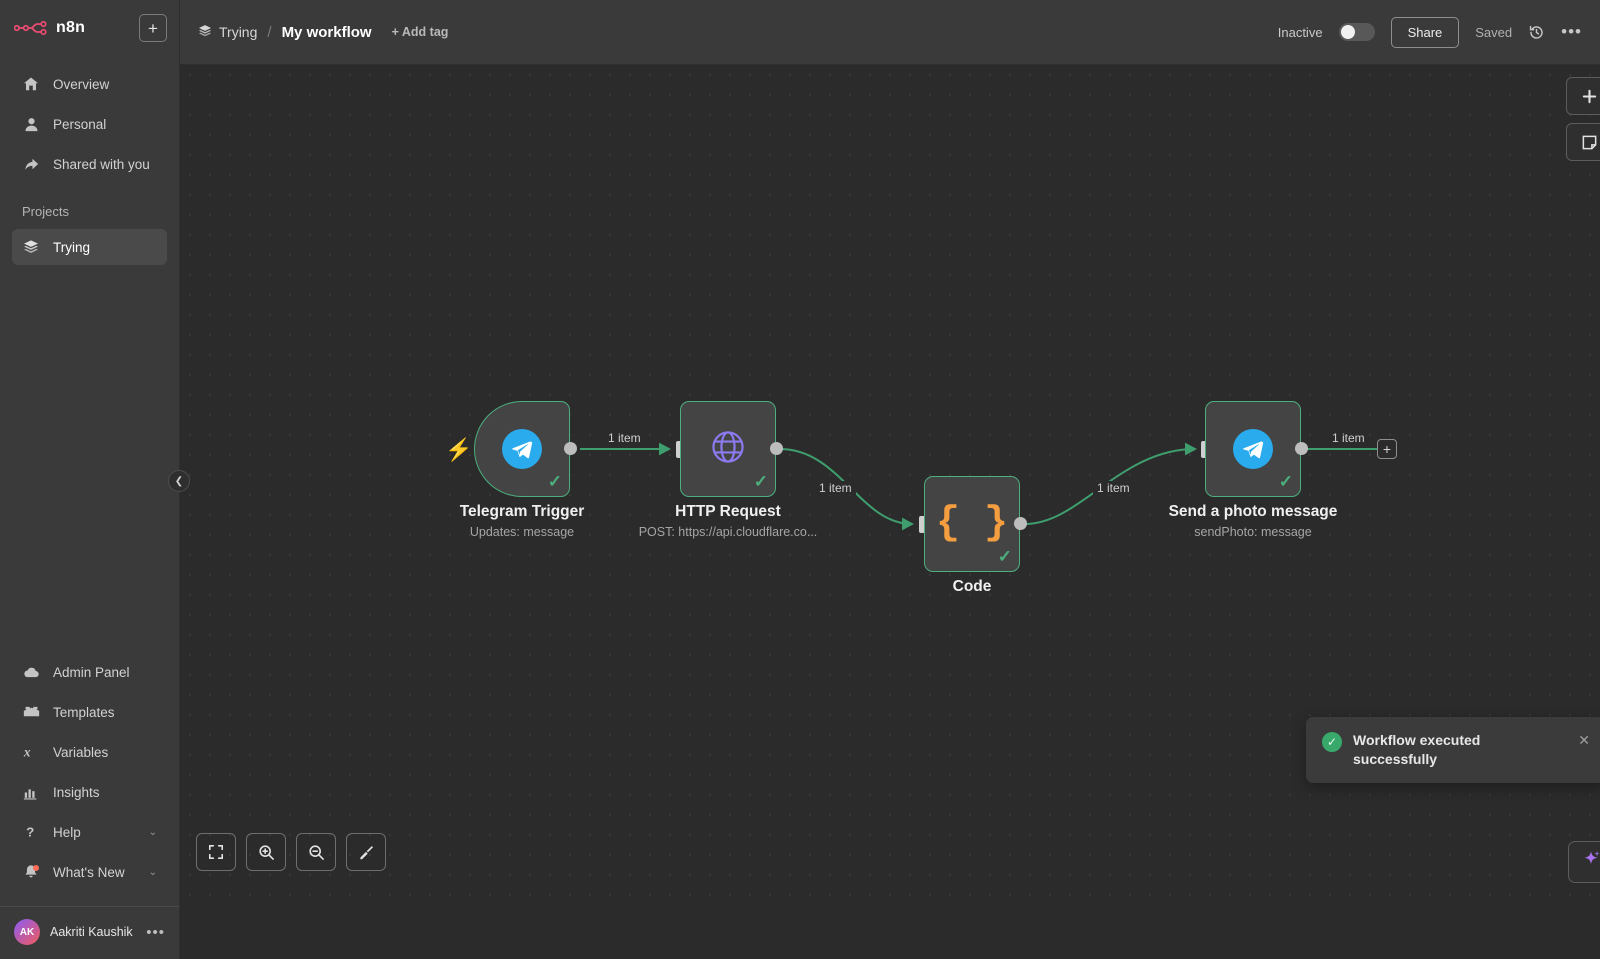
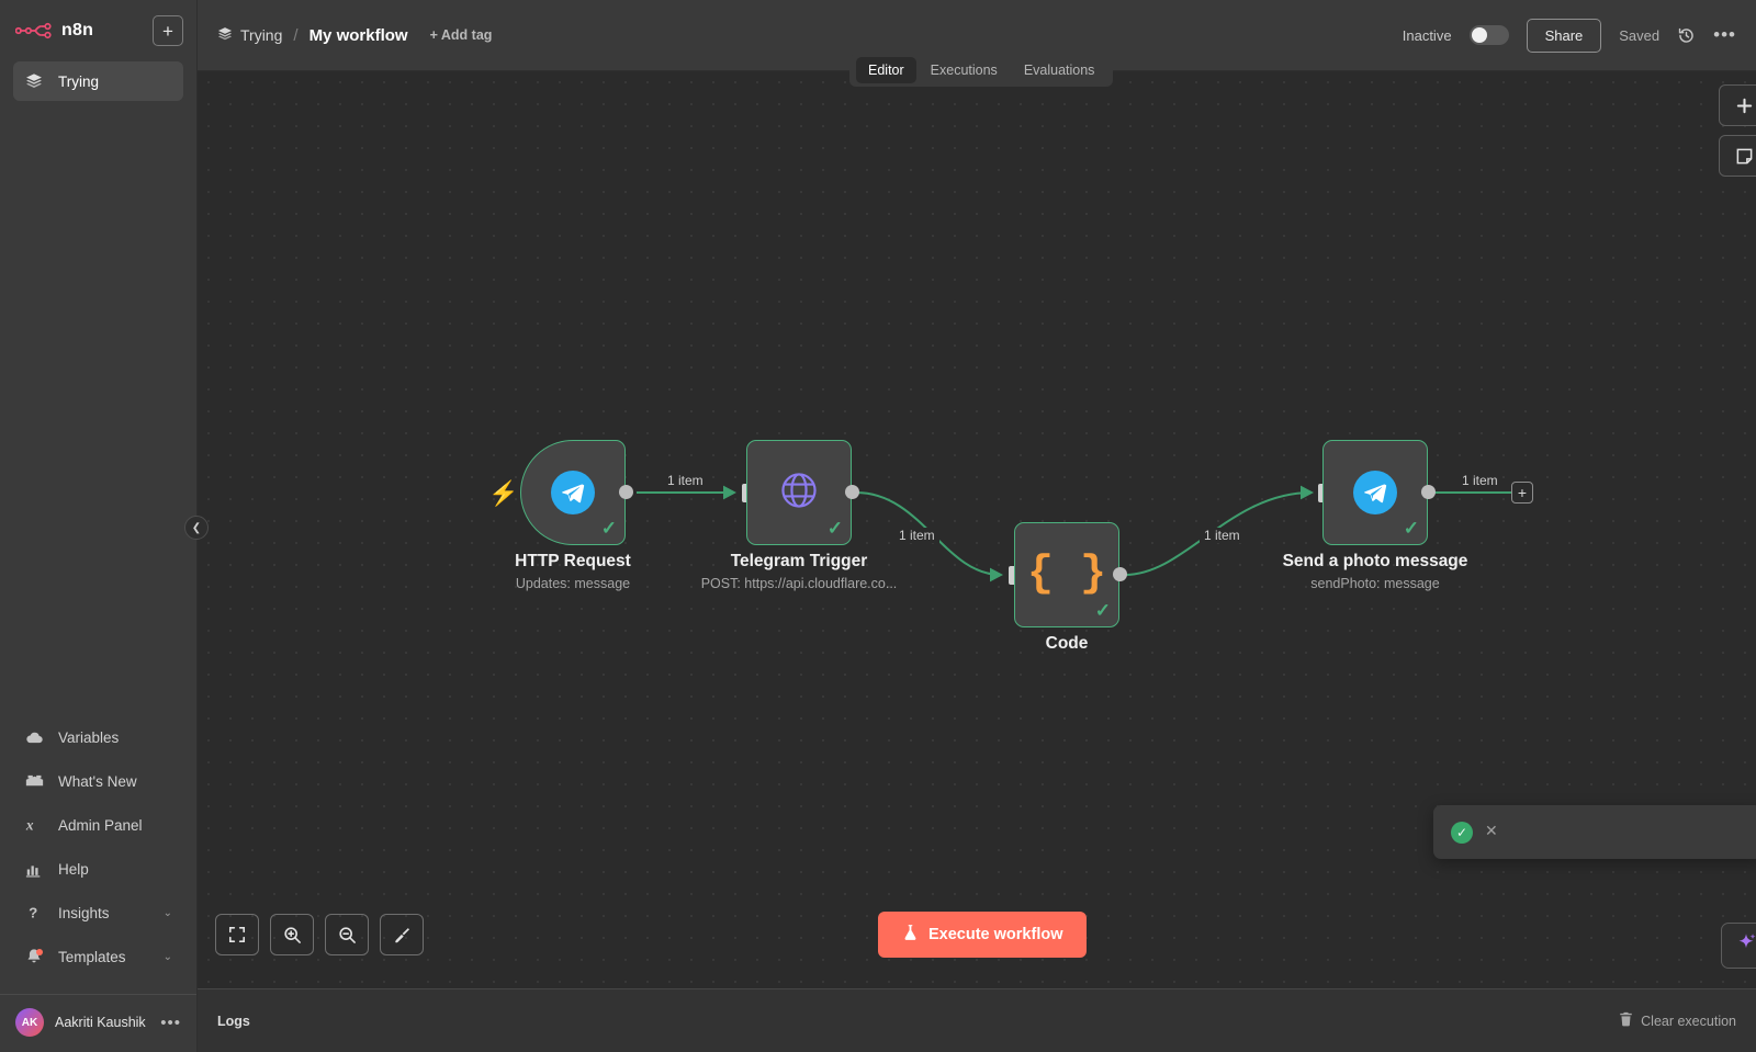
  n8n
  +
- Overview
- Personal
- Shared with you
- Projects
  Trying
- Admin Panel
+ Variables
- Templates
+ What's New
  x
- Variables
+ Admin Panel
- Insights
+ Help
  ?
- Help
+ Insights
  ⌄
- What's New
+ Templates
  ⌄
  AK
  Aakriti Kaushik
  •••
  ❮
  Trying
  /
  My workflow
  + Add tag
  Inactive
  Share
  Saved
  •••
+ Editor
+ Executions
+ Evaluations
  ⚡
  ✓
- Telegram Trigger
+ HTTP Request
  Updates: message
  1 item
  ✓
- HTTP Request
+ Telegram Trigger
  POST: https://api.cloudflare.co...
  1 item
  { }
  ✓
  Code
  1 item
  ✓
  Send a photo message
  sendPhoto: message
  1 item
  +
+ Execute workflow
  ✓
- Workflow executed successfully
  ✕
+ Logs
+ Clear execution
